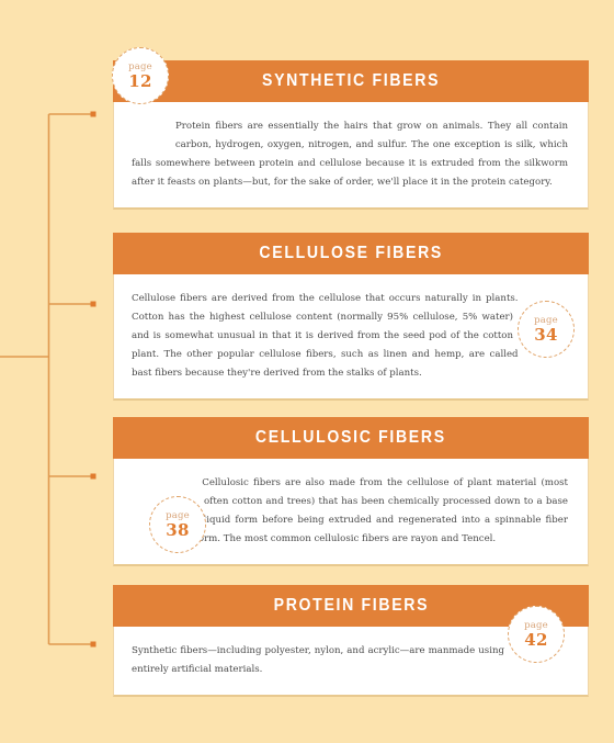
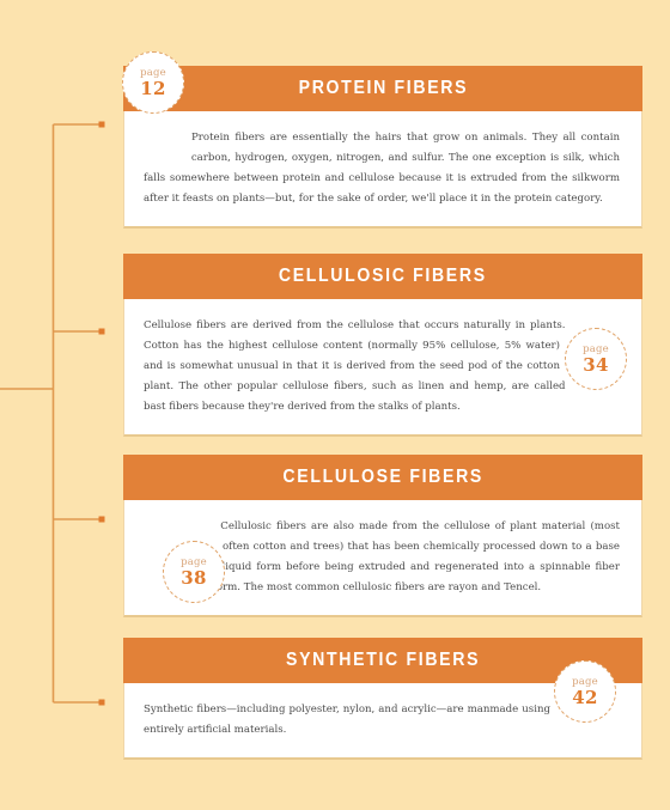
- SYNTHETIC FIBERS
+ PROTEIN FIBERS
  Protein fibers are essentially the hairs that grow on animals. They all contain carbon, hydrogen, oxygen, nitrogen, and sulfur. The one exception is silk, which falls somewhere between protein and cellulose because it is extruded from the silkworm after it feasts on plants—but, for the sake of order, we'll place it in the protein category.
  page
  12
- CELLULOSE FIBERS
+ CELLULOSIC FIBERS
  Cellulose fibers are derived from the cellulose that occurs naturally in plants. Cotton has the highest cellulose content (normally 95% cellulose, 5% water) and is somewhat unusual in that it is derived from the seed pod of the cotton plant. The other popular cellulose fibers, such as linen and hemp, are called bast fibers because they're derived from the stalks of plants.
  page
  34
- CELLULOSIC FIBERS
+ CELLULOSE FIBERS
  Cellulosic fibers are also made from the cellulose of plant material (most often cotton and trees) that has been chemically processed down to a base iquid form before being extruded and regenerated into a spinnable fiber rm. The most common cellulosic fibers are rayon and Tencel.
  page
  38
- PROTEIN FIBERS
+ SYNTHETIC FIBERS
  Synthetic fibers—including polyester, nylon, and acrylic—are manmade using entirely artificial materials.
  page
  42
